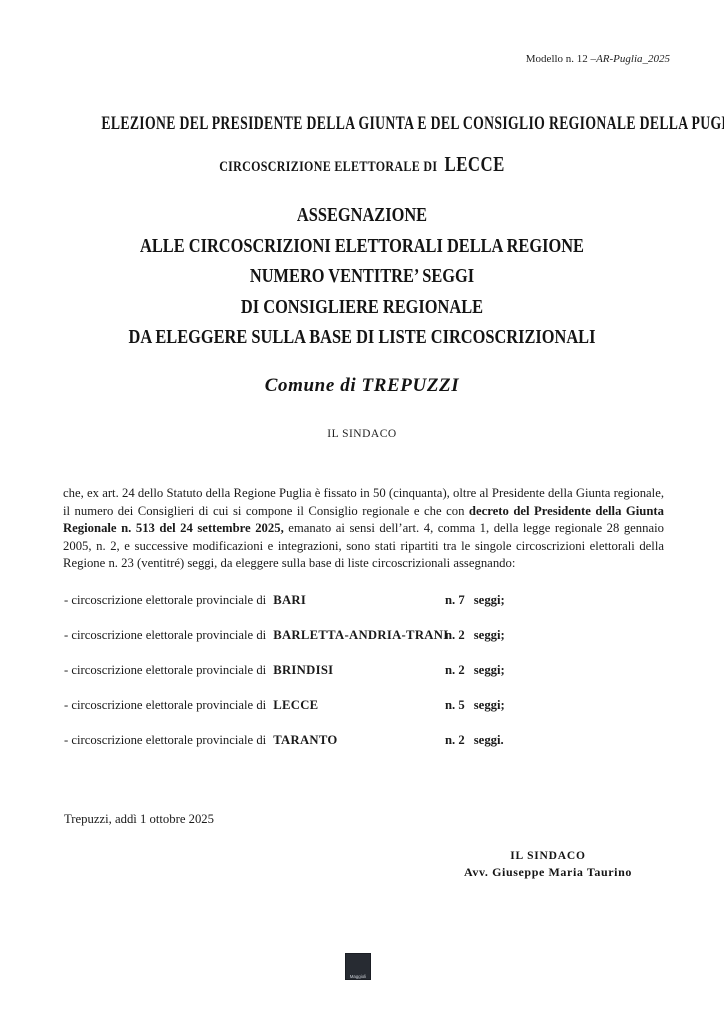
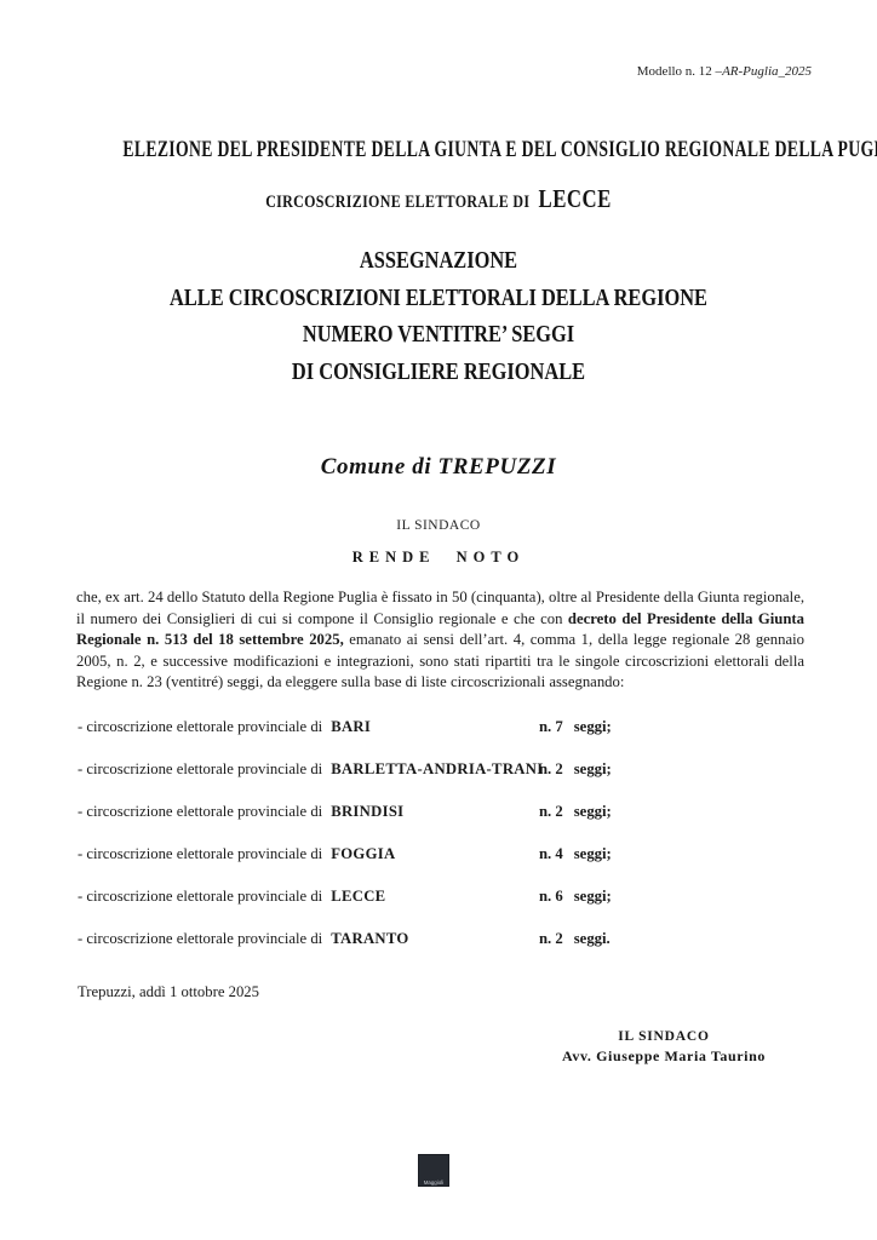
  Modello n. 12 –AR-Puglia_2025
  ELEZIONE DEL PRESIDENTE DELLA GIUNTA E DEL CONSIGLIO REGIONALE DELLA PUG
  CIRCOSCRIZIONE ELETTORALE DI LECCE
  ASSEGNAZIONE
  ALLE CIRCOSCRIZIONI ELETTORALI DELLA REGIONE
  NUMERO VENTITRE’ SEGGI
  DI CONSIGLIERE REGIONALE
- DA ELEGGERE SULLA BASE DI LISTE CIRCOSCRIZIONALI
  Comune di TREPUZZI
  IL SINDACO
+ RENDE NOTO
- che, ex art. 24 dello Statuto della Regione Puglia è fissato in 50 (cinquanta), oltre al Presidente della Giunta regionale, il numero dei Consiglieri di cui si compone il Consiglio regionale e che con decreto del Presidente della Giunta Regionale n. 513 del 24 settembre 2025, emanato ai sensi dell’art. 4, comma 1, della legge regionale 28 gennaio 2005, n. 2, e successive modificazioni e integrazioni, sono stati ripartiti tra le singole circoscrizioni elettorali della Regione n. 23 (ventitré) seggi, da eleggere sulla base di liste circoscrizionali assegnando:
+ che, ex art. 24 dello Statuto della Regione Puglia è fissato in 50 (cinquanta), oltre al Presidente della Giunta regionale, il numero dei Consiglieri di cui si compone il Consiglio regionale e che con decreto del Presidente della Giunta Regionale n. 513 del 18 settembre 2025, emanato ai sensi dell’art. 4, comma 1, della legge regionale 28 gennaio 2005, n. 2, e successive modificazioni e integrazioni, sono stati ripartiti tra le singole circoscrizioni elettorali della Regione n. 23 (ventitré) seggi, da eleggere sulla base di liste circoscrizionali assegnando:
  - circoscrizione elettorale provinciale di BARI
  n. 7 seggi;
  - circoscrizione elettorale provinciale di BARLETTA-ANDRIA-TRANI
  n. 2 seggi;
  - circoscrizione elettorale provinciale di BRINDISI
  n. 2 seggi;
+ - circoscrizione elettorale provinciale di FOGGIA
+ n. 4 seggi;
  - circoscrizione elettorale provinciale di LECCE
- n. 5 seggi;
+ n. 6 seggi;
  - circoscrizione elettorale provinciale di TARANTO
  n. 2 seggi.
  Trepuzzi, addì 1 ottobre 2025
  IL SINDACO
  Avv. Giuseppe Maria Taurino
